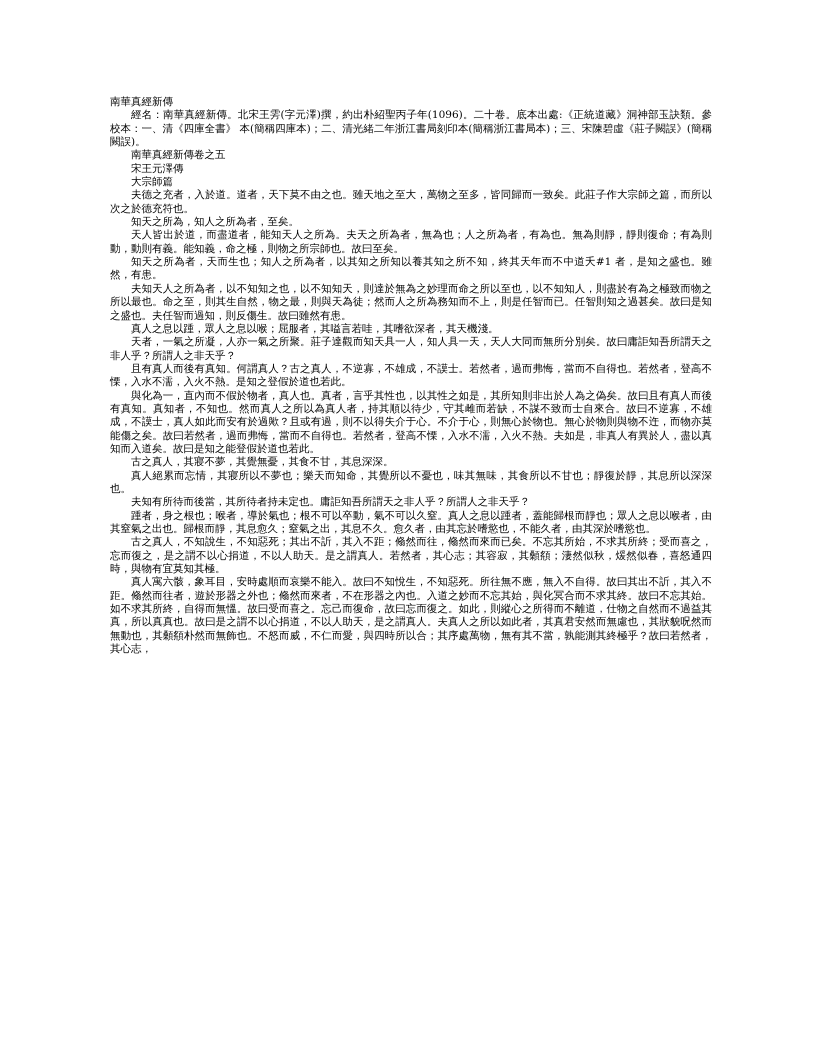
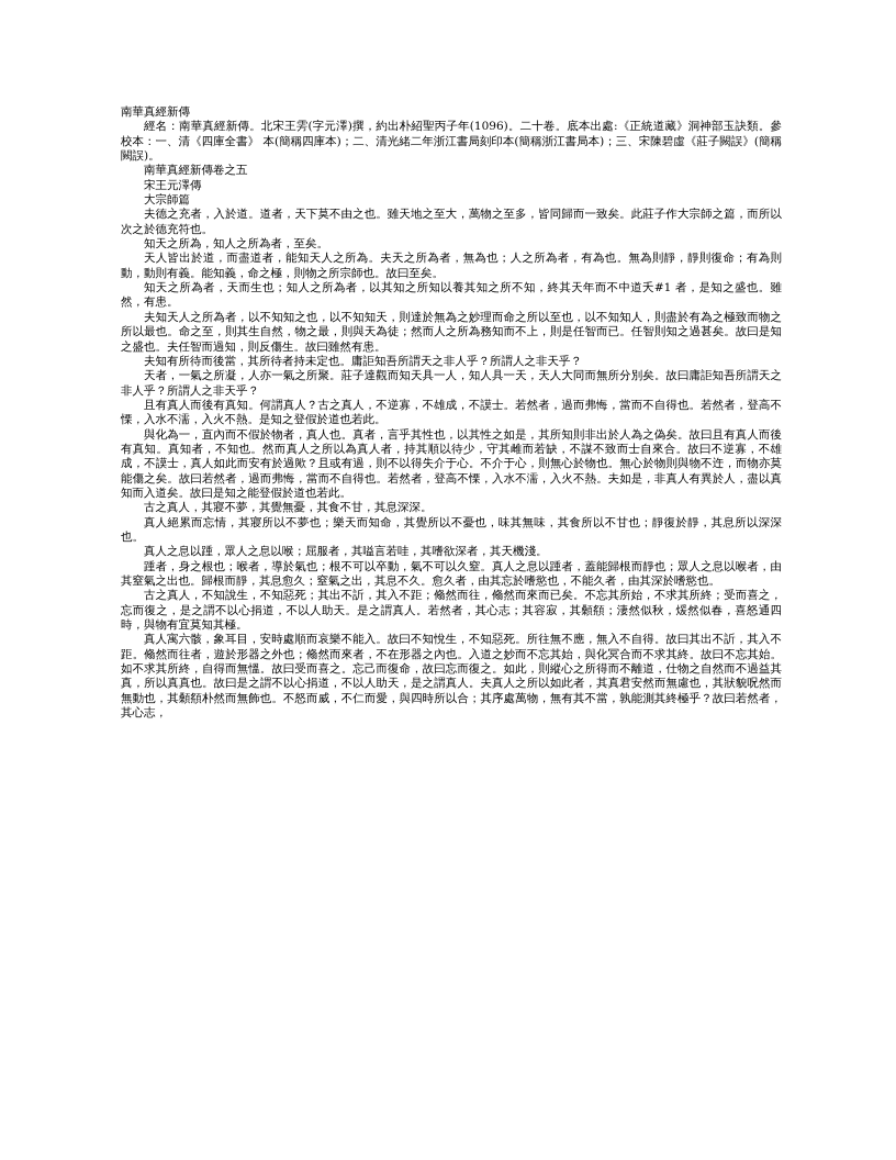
  南華真經新傳
  經名：南華真經新傳。北宋王雱(字元澤)撰，約出朴紹聖丙子年(1096)。二十卷。底本出處:《正統道藏》洞神部玉訣類。參校本：一、清《四庫全書》 本(簡稱四庫本)；二、清光緒二年浙江書局刻印本(簡稱浙江書局本)；三、宋陳碧虛《莊子闕誤》(簡稱闕誤)。
  南華真經新傳卷之五
  宋王元澤傳
  大宗師篇
  夫德之充者，入於道。道者，天下莫不由之也。雖天地之至大，萬物之至多，皆同歸而一致矣。此莊子作大宗師之篇，而所以次之於德充符也。
  知天之所為，知人之所為者，至矣。
  天人皆出於道，而盡道者，能知天人之所為。夫天之所為者，無為也；人之所為者，有為也。無為則靜，靜則復命；有為則動，動則有義。能知義，命之極，則物之所宗師也。故曰至矣。
  知天之所為者，天而生也；知人之所為者，以其知之所知以養其知之所不知，終其天年而不中道夭#1 者，是知之盛也。雖然，有患。
  夫知天人之所為者，以不知知之也，以不知知天，則達於無為之妙理而命之所以至也，以不知知人，則盡於有為之極致而物之所以最也。命之至，則其生自然，物之最，則與天為徒；然而人之所為務知而不上，則是任智而已。任智則知之過甚矣。故曰是知之盛也。夫任智而過知，則反傷生。故曰雖然有患。
- 真人之息以踵，眾人之息以喉；屈服者，其嗌言若哇，其嗜欲深者，其天機淺。
+ 夫知有所待而後當，其所待者持未定也。庸詎知吾所謂天之非人乎？所謂人之非天乎？
  天者，一氣之所凝，人亦一氣之所聚。莊子達觀而知天具一人，知人具一天，天人大同而無所分別矣。故曰庸詎知吾所謂天之非人乎？所謂人之非天乎？
  且有真人而後有真知。何謂真人？古之真人，不逆寡，不雄成，不謨士。若然者，過而弗悔，當而不自得也。若然者，登高不慄，入水不濡，入火不熱。是知之登假於道也若此。
  與化為一，直內而不假於物者，真人也。真者，言乎其性也，以其性之如是，其所知則非出於人為之偽矣。故曰且有真人而後有真知。真知者，不知也。然而真人之所以為真人者，持其順以待少，守其雌而若缺，不謀不致而士自來合。故曰不逆寡，不雄成，不謨士，真人如此而安有於過歟？且或有過，則不以得失介于心。不介于心，則無心於物也。無心於物則與物不迕，而物亦莫能傷之矣。故曰若然者，過而弗悔，當而不自得也。若然者，登高不慄，入水不濡，入火不熱。夫如是，非真人有異於人，盡以真知而入道矣。故曰是知之能登假於道也若此。
  古之真人，其寢不夢，其覺無憂，其食不甘，其息深深。
  真人絕累而忘情，其寢所以不夢也；樂天而知命，其覺所以不憂也，味其無味，其食所以不甘也；靜復於靜，其息所以深深也。
- 夫知有所待而後當，其所待者持未定也。庸詎知吾所謂天之非人乎？所謂人之非天乎？
+ 真人之息以踵，眾人之息以喉；屈服者，其嗌言若哇，其嗜欲深者，其天機淺。
  踵者，身之根也；喉者，導於氣也；根不可以卒動，氣不可以久窒。真人之息以踵者，蓋能歸根而靜也；眾人之息以喉者，由其窒氣之出也。歸根而靜，其息愈久；窒氣之出，其息不久。愈久者，由其忘於嗜慾也，不能久者，由其深於嗜慾也。
  古之真人，不知說生，不知惡死；其出不訢，其入不距；翛然而往，翛然而來而已矣。不忘其所始，不求其所終；受而喜之，忘而復之，是之謂不以心捐道，不以人助天。是之謂真人。若然者，其心志；其容寂，其顙頯；淒然似秋，煖然似春，喜怒通四時，與物有宜莫知其極。
  真人寓六骸，象耳目，安時處順而哀樂不能入。故曰不知悅生，不知惡死。所往無不應，無入不自得。故曰其出不訢，其入不距。翛然而往者，遊於形器之外也；翛然而來者，不在形器之內也。入道之妙而不忘其始，與化冥合而不求其終。故曰不忘其始。如不求其所終，自得而無慍。故曰受而喜之。忘己而復命，故曰忘而復之。如此，則縱心之所得而不離道，仕物之自然而不過益其真，所以真真也。故曰是之謂不以心捐道，不以人助天，是之謂真人。夫真人之所以如此者，其真君安然而無慮也，其狀貌呪然而無動也，其顙頯朴然而無飾也。不怒而威，不仁而愛，與四時所以合；其序處萬物，無有其不當，孰能測其終極乎？故曰若然者，其心志，
